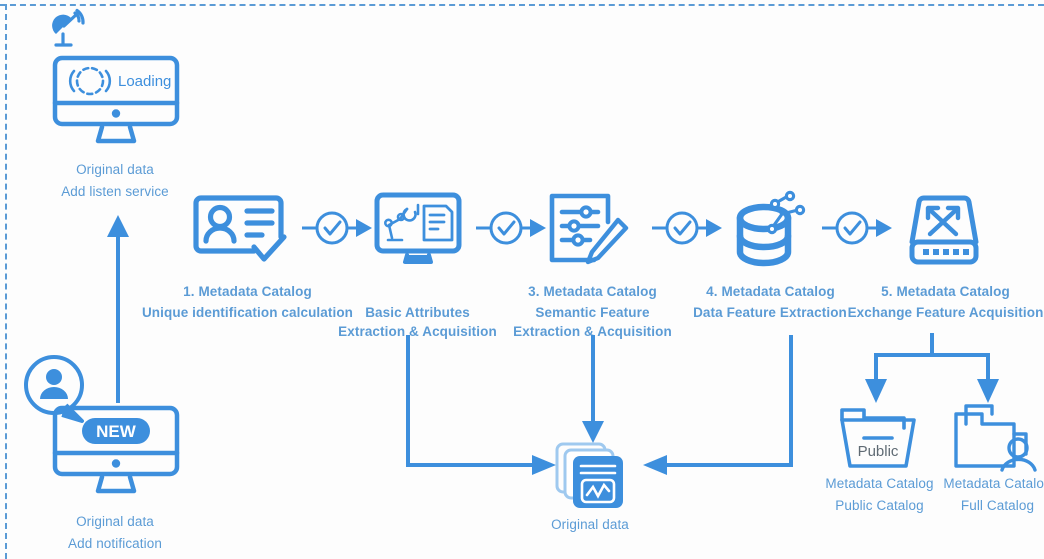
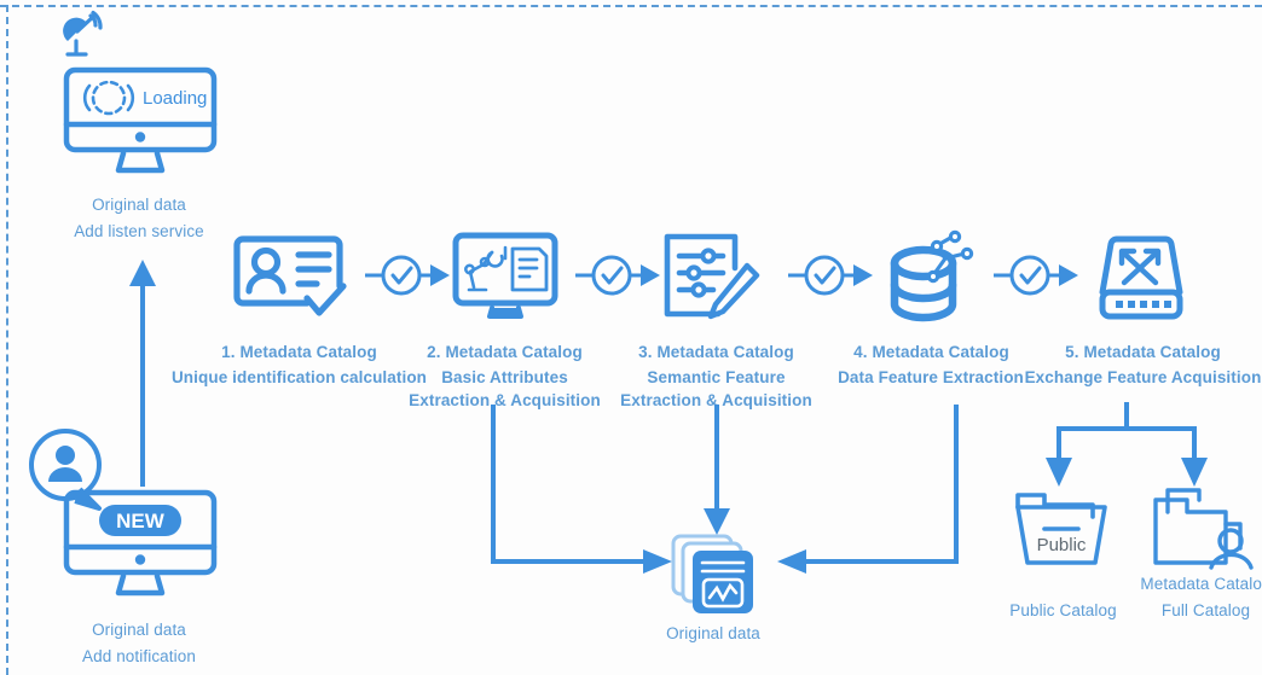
  Loading
  Original data
  Add listen service
  NEW
  Original data
  Add notification
  1. Metadata Catalog
  Unique identification calculation
+ 2. Metadata Catalog
  Basic Attributes
  Extraction & Acquisition
  3. Metadata Catalog
  Semantic Feature
  Extraction & Acquisition
  4. Metadata Catalog
  Data Feature Extraction
  5. Metadata Catalog
  Exchange Feature Acquisition
  Original data
  Public
- Metadata Catalog
  Public Catalog
  Metadata Catalo
  Full Catalog
